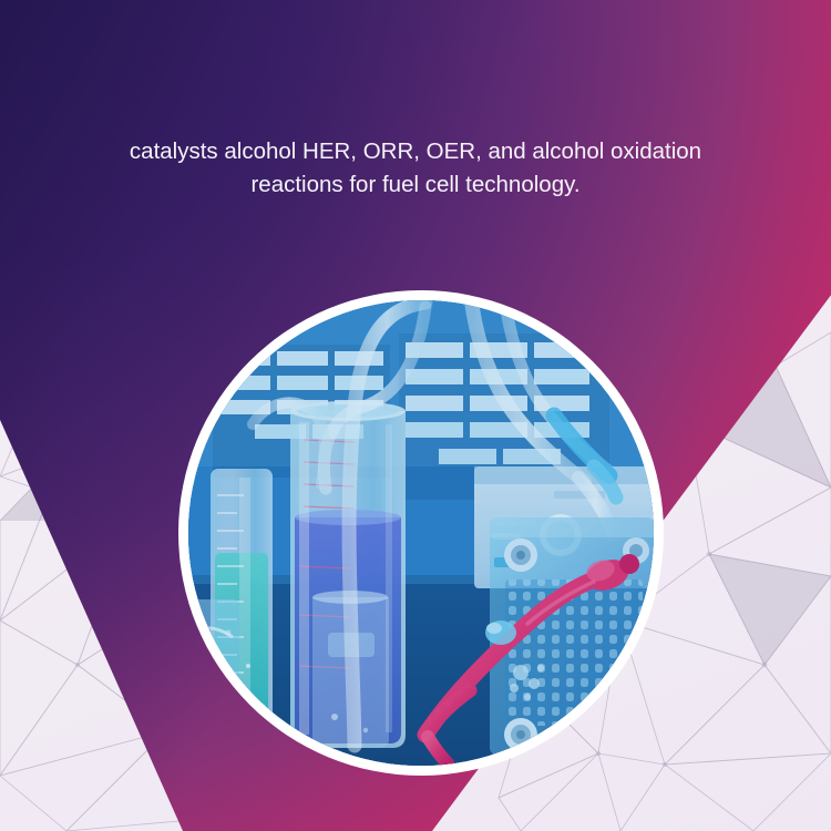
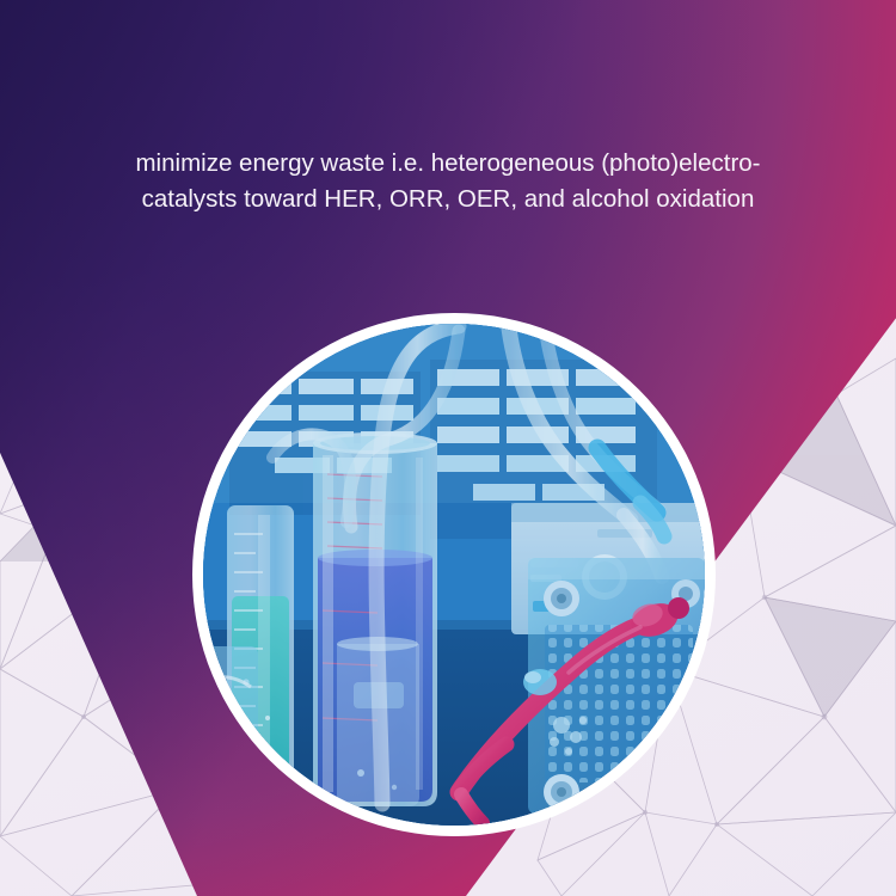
+ minimize energy waste i.e. heterogeneous (photo)electro-
- catalysts alcohol HER, ORR, OER, and alcohol oxidation
+ catalysts toward HER, ORR, OER, and alcohol oxidation
- reactions for fuel cell technology.
